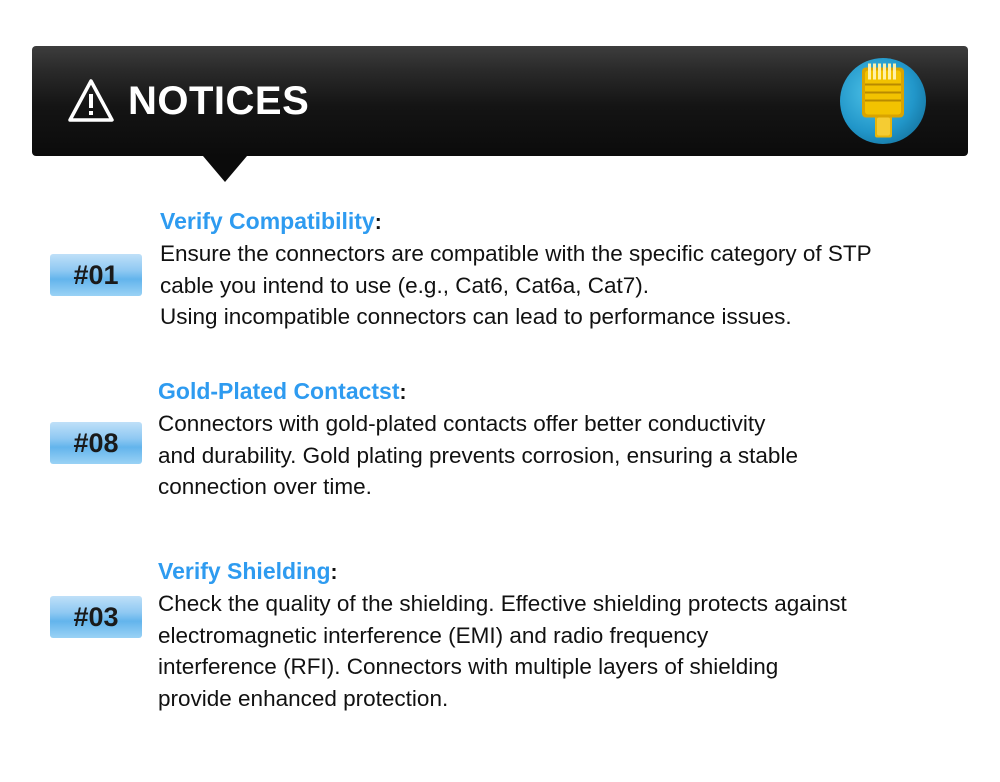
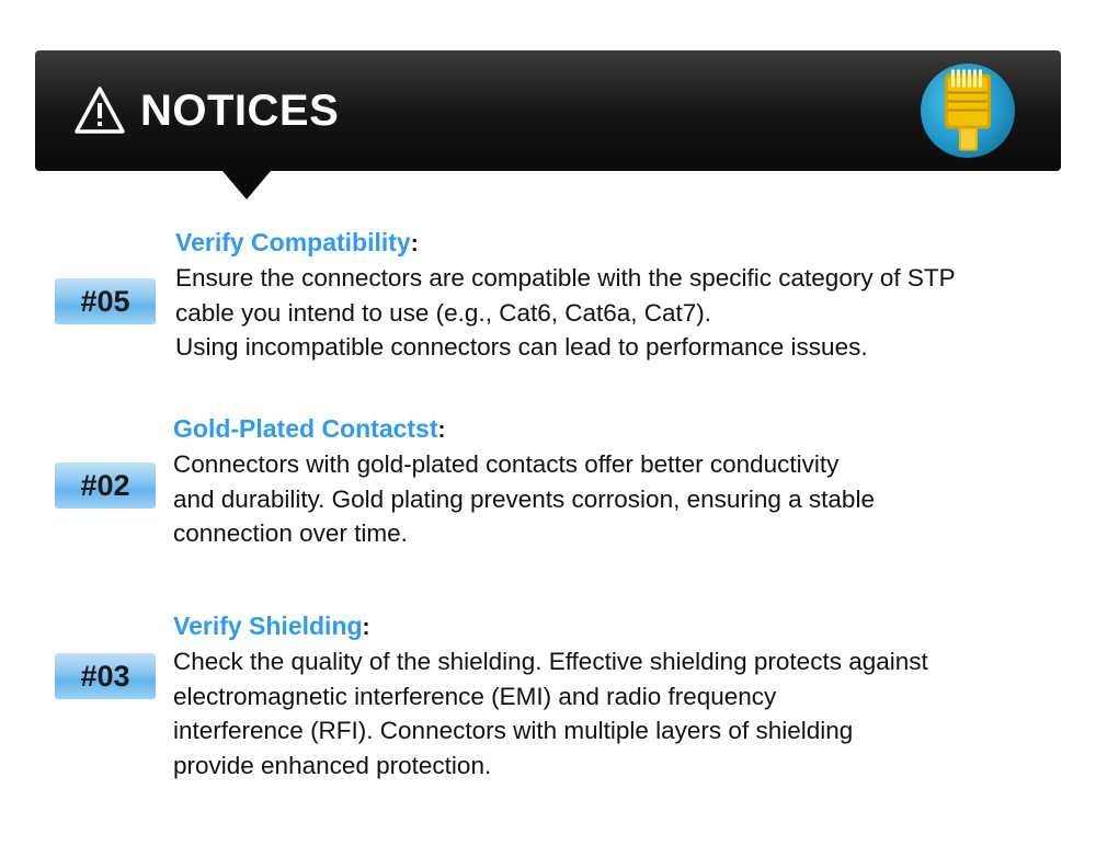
  NOTICES
- #01
+ #05
  Verify Compatibility:
  Ensure the connectors are compatible with the specific category of STP
  cable you intend to use (e.g., Cat6, Cat6a, Cat7).
  Using incompatible connectors can lead to performance issues.
- #08
+ #02
  Gold-Plated Contactst:
  Connectors with gold-plated contacts offer better conductivity
  and durability. Gold plating prevents corrosion, ensuring a stable
  connection over time.
  #03
  Verify Shielding:
  Check the quality of the shielding. Effective shielding protects against
  electromagnetic interference (EMI) and radio frequency
  interference (RFI). Connectors with multiple layers of shielding
  provide enhanced protection.
